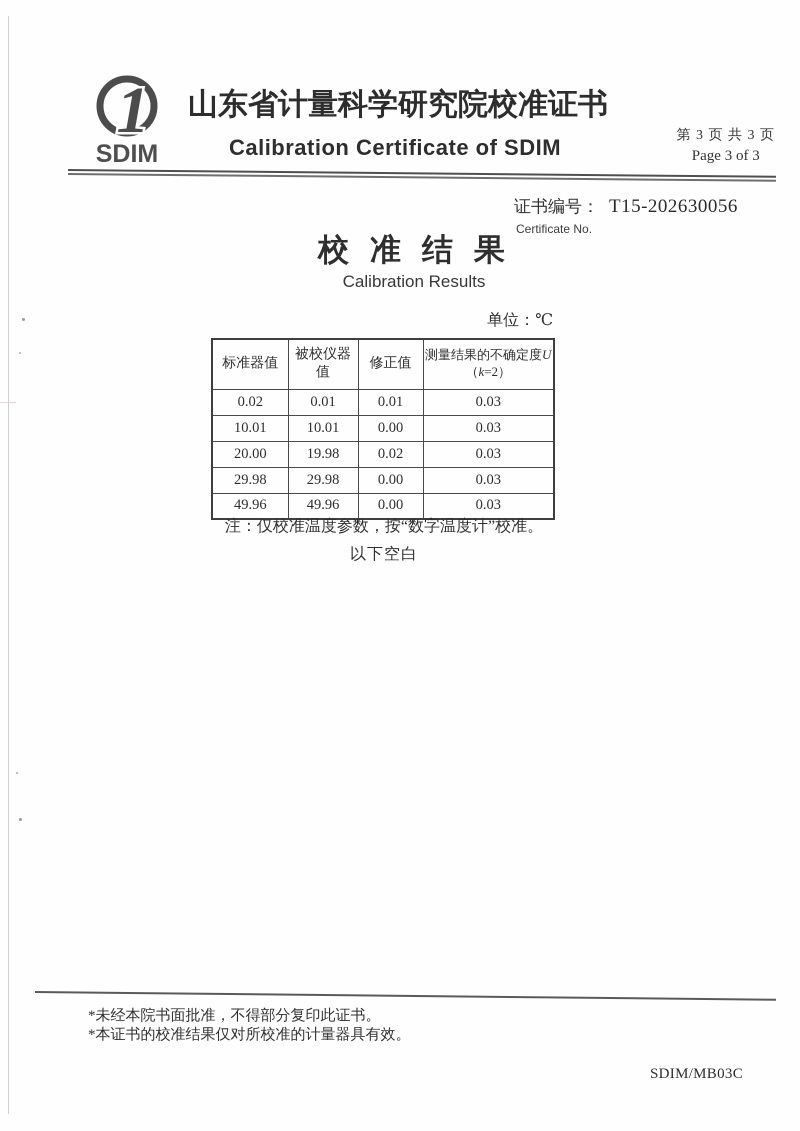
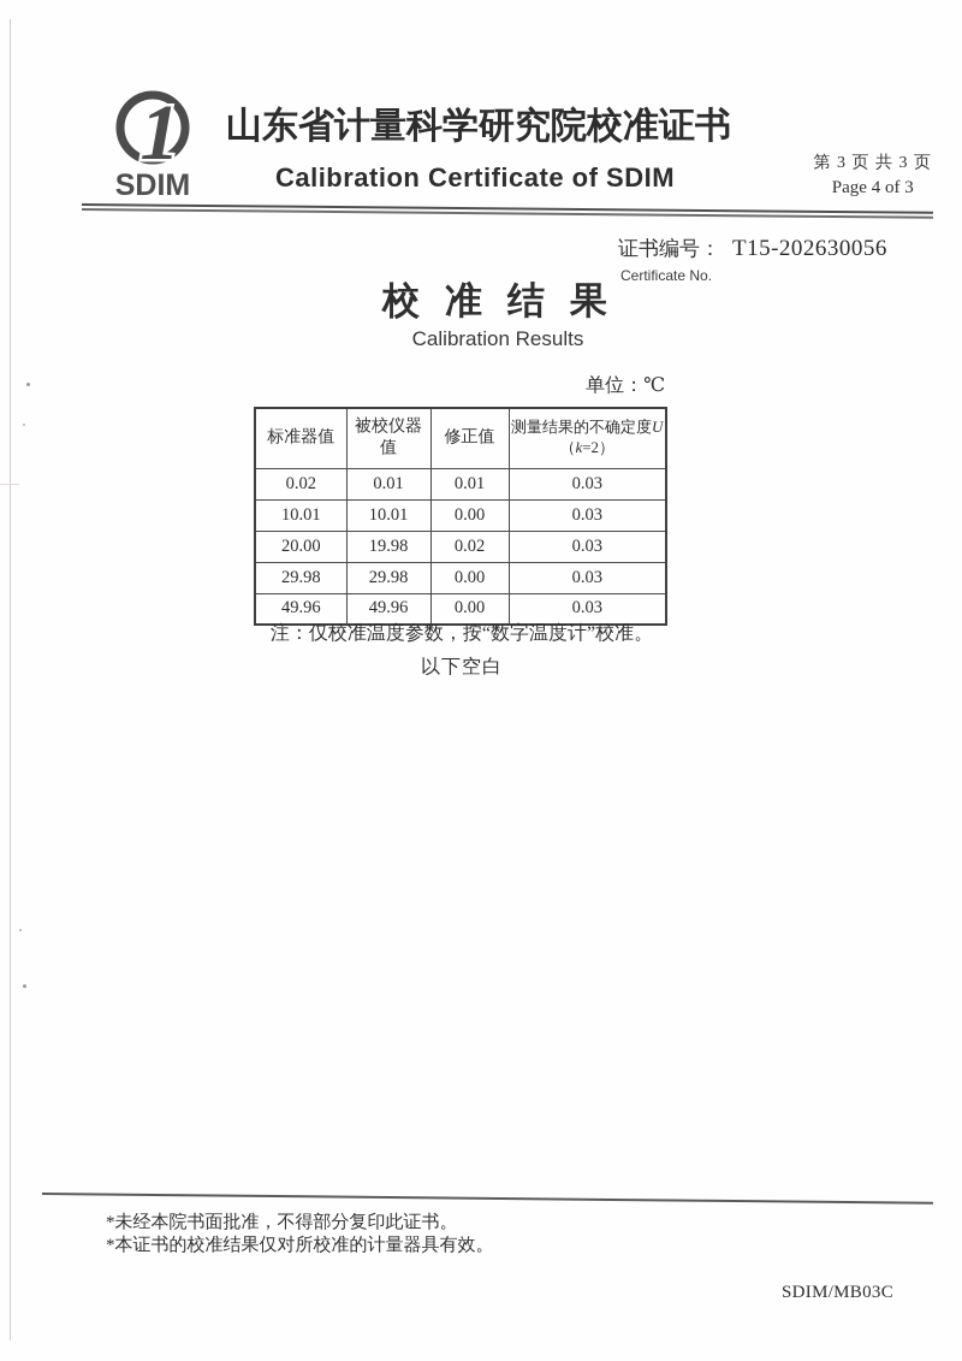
  1
  SDIM
  山东省计量科学研究院校准证书
  Calibration Certificate of SDIM
  第 3 页 共 3 页
- Page 3 of 3
+ Page 4 of 3
  证书编号： T15-202630056
  Certificate No.
  校准结果
  Calibration Results
  单位：℃
  标准器值	被校仪器值	修正值	测量结果的不确定度U （k=2）
  0.02	0.01	0.01	0.03
  10.01	10.01	0.00	0.03
  20.00	19.98	0.02	0.03
  29.98	29.98	0.00	0.03
  49.96	49.96	0.00	0.03
  注：仅校准温度参数，按“数字温度计”校准。
  以下空白
  *未经本院书面批准，不得部分复印此证书。
  *本证书的校准结果仅对所校准的计量器具有效。
  SDIM/MB03C
